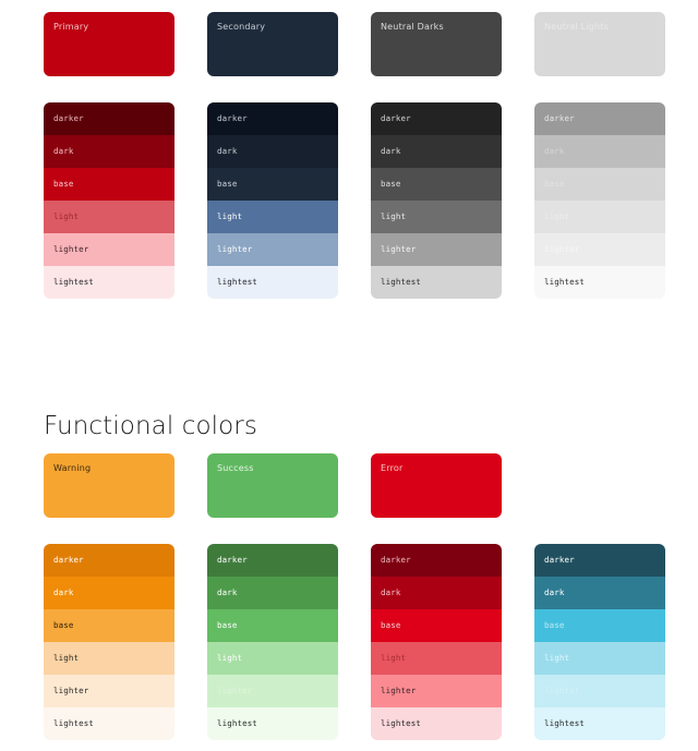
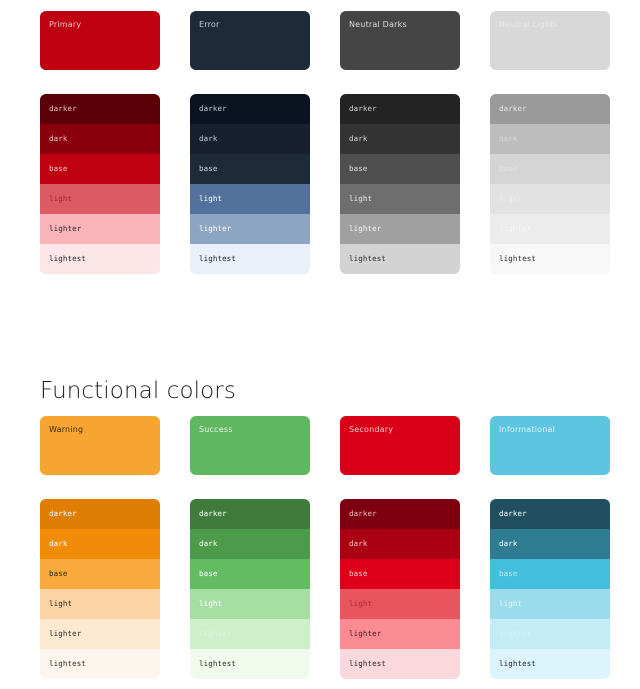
  Primary
- Secondary
+ Error
  Neutral Darks
  darker
  dark
  base
  light
  lighter
  lightest
  darker
  dark
  base
  light
  lighter
  lightest
  darker
  dark
  base
  light
  lighter
  lightest
  darker
  lightest
  Functional colors
  Warning
  Success
- Error
+ Secondary
+ Informational
  darker
  dark
  base
  light
  lighter
  lightest
  darker
  dark
  base
  light
  lightest
  darker
  dark
  base
  light
  lighter
  lightest
  darker
  dark
  base
  light
  lightest
